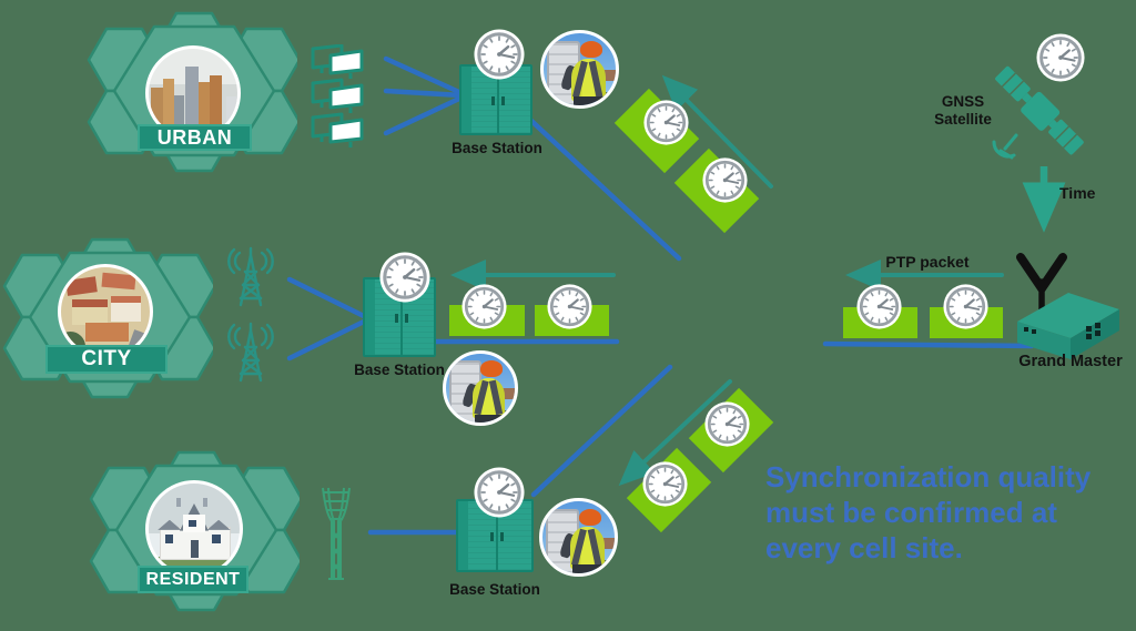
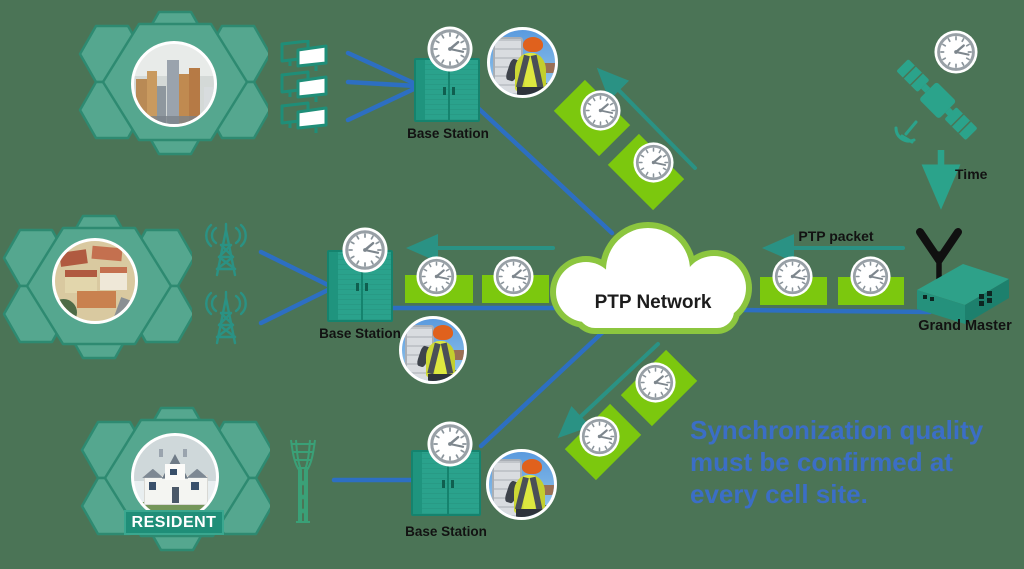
- URBAN
  Base Station
- CITY
  Base Station
+ PTP Network
  PTP packet
- GNSS
- Satellite
  Time
  Grand Master
  RESIDENT
  Base Station
  Synchronization quality
  must be confirmed at
  every cell site.
